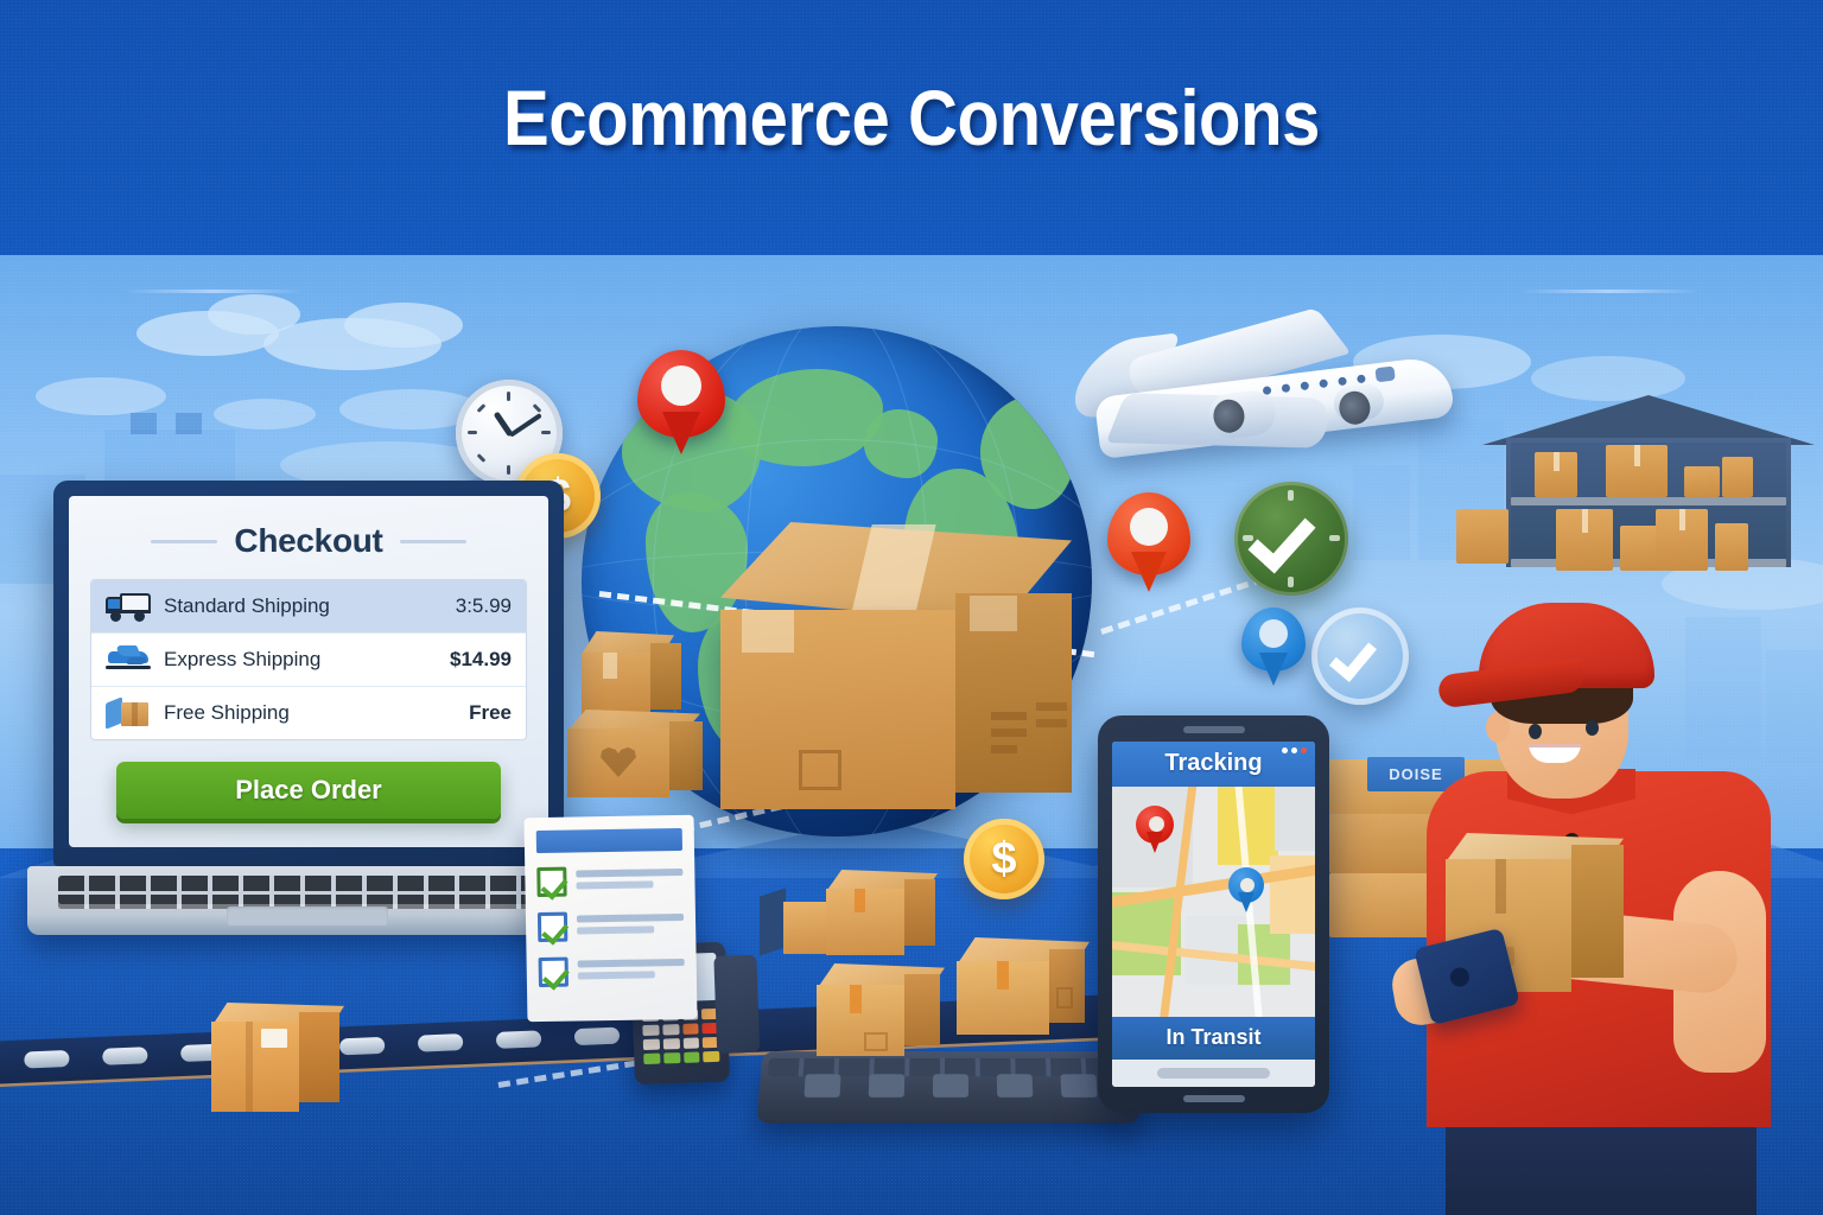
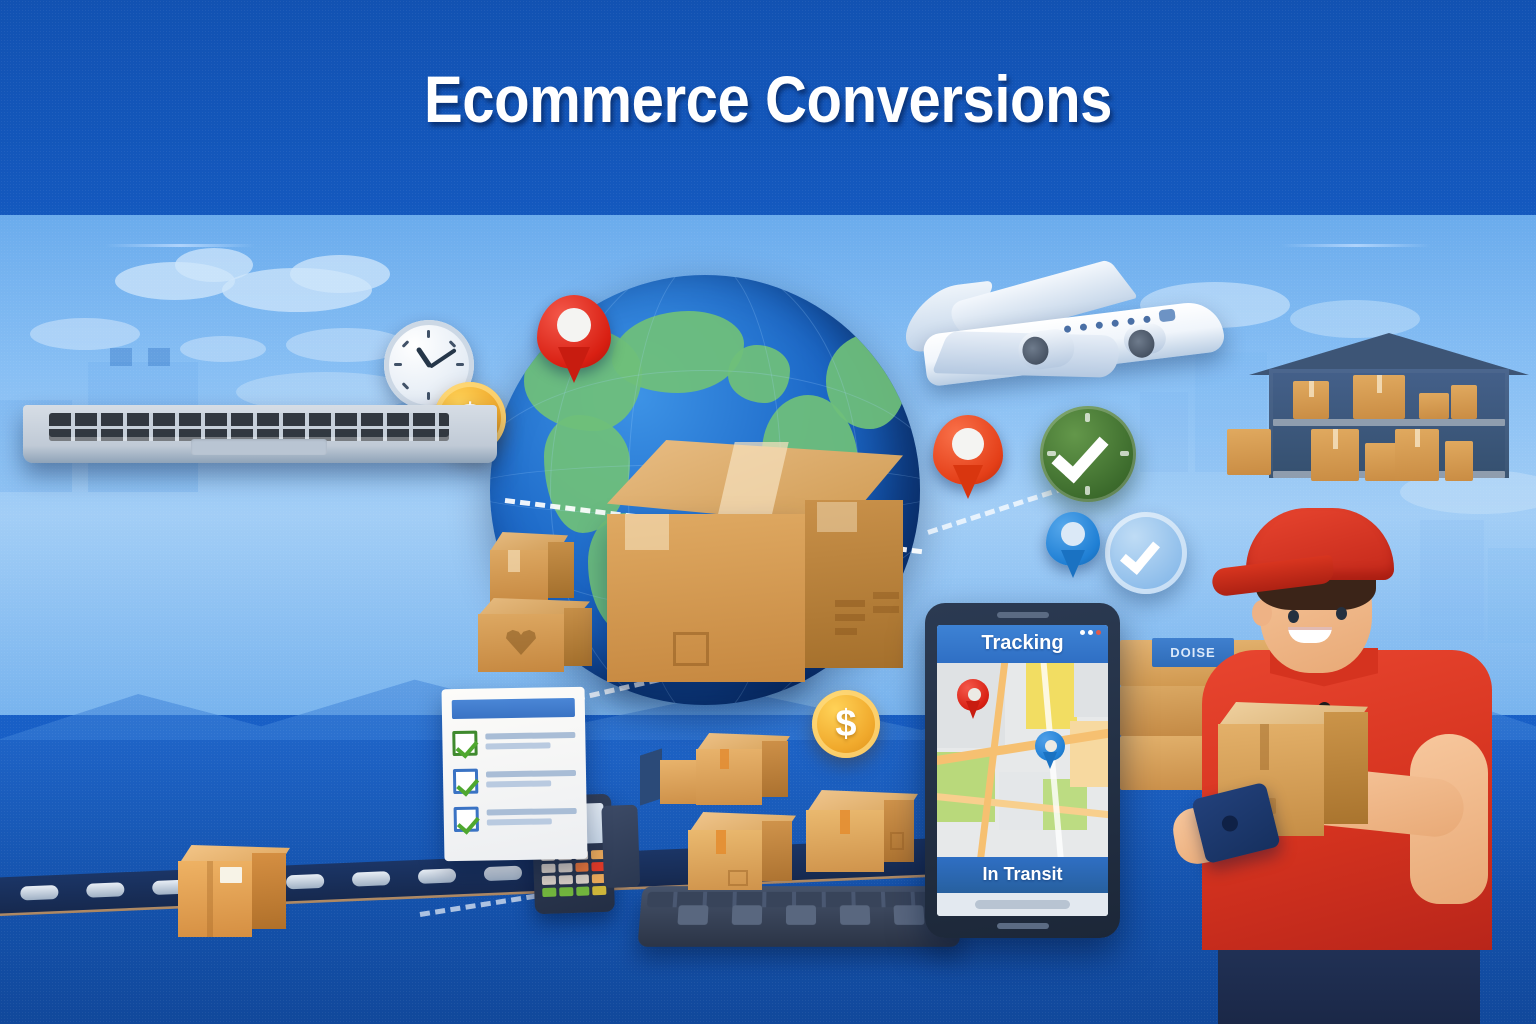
  Ecommerce Conversions
  $
- Checkout
- Standard Shipping
- 3:5.99
- Express Shipping
- $14.99
- Free Shipping
- Free
- Place Order
  Tracking
  In Transit
  DOISE
